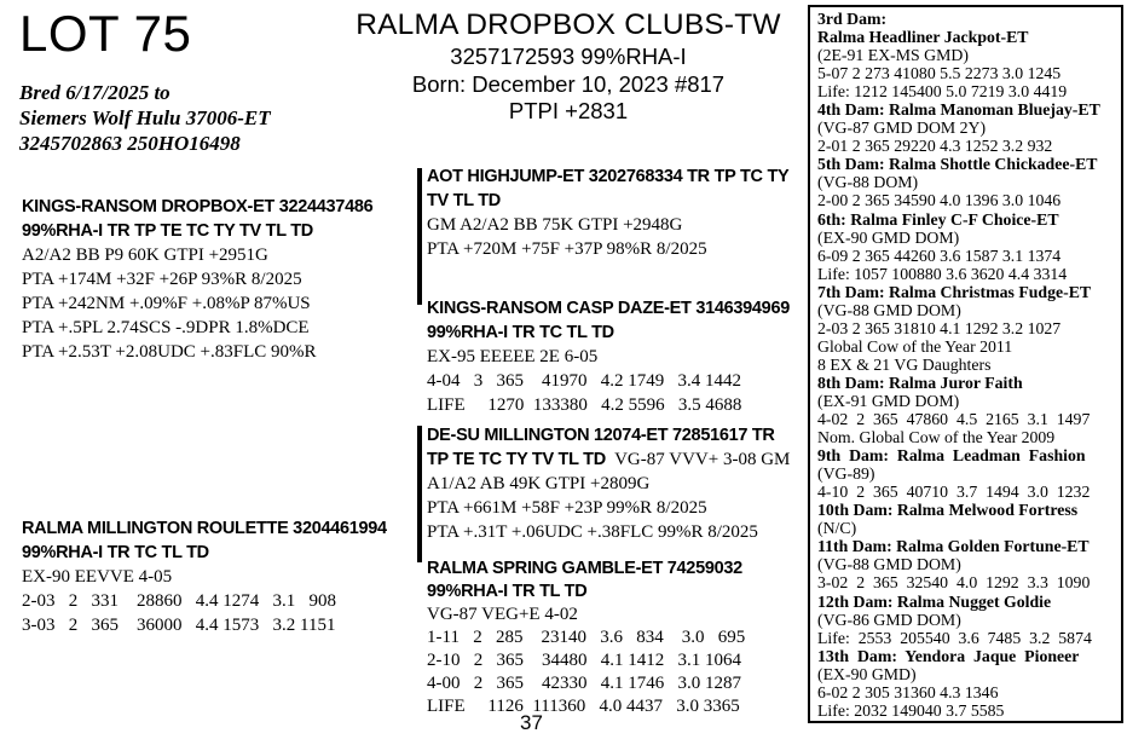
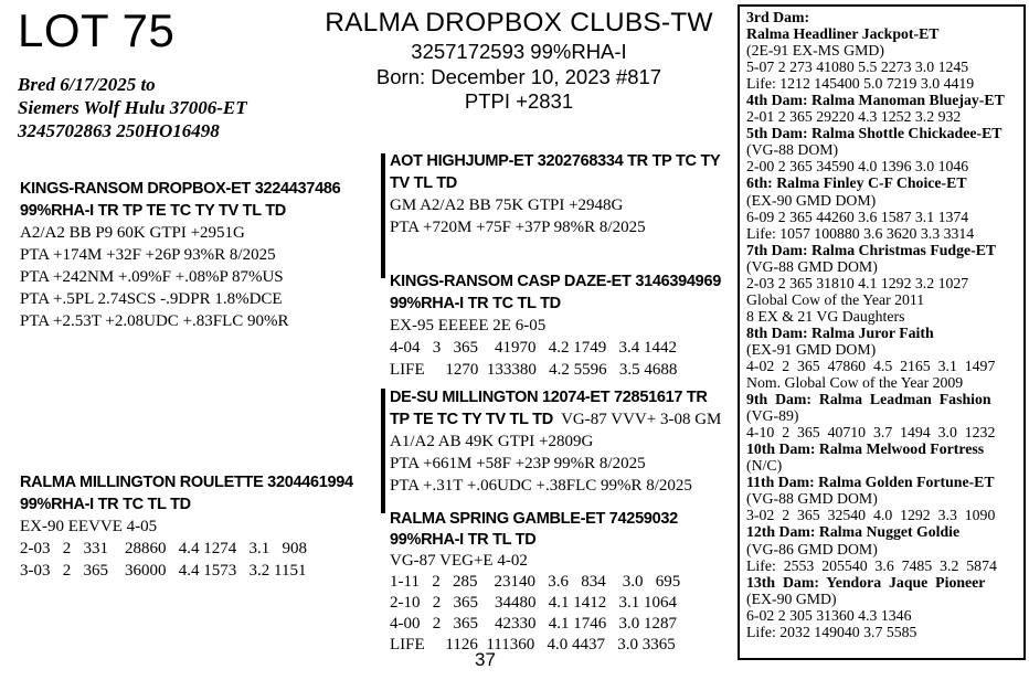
  LOT 75
  Bred 6/17/2025 to
  Siemers Wolf Hulu 37006-ET
  3245702863 250HO16498
  RALMA DROPBOX CLUBS-TW
  3257172593 99%RHA-I
  Born: December 10, 2023 #817
  PTPI +2831
  KINGS-RANSOM DROPBOX-ET 3224437486
  99%RHA-I TR TP TE TC TY TV TL TD
  A2/A2 BB P9 60K GTPI +2951G
  PTA +174M +32F +26P 93%R 8/2025
  PTA +242NM +.09%F +.08%P 87%US
  PTA +.5PL 2.74SCS -.9DPR 1.8%DCE
  PTA +2.53T +2.08UDC +.83FLC 90%R
  RALMA MILLINGTON ROULETTE 3204461994
  99%RHA-I TR TC TL TD
  EX-90 EEVVE 4-05
  2-03 2 331 28860 4.4 1274 3.1 908
  3-03 2 365 36000 4.4 1573 3.2 1151
  AOT HIGHJUMP-ET 3202768334 TR TP TC TY
  TV TL TD
  GM A2/A2 BB 75K GTPI +2948G
  PTA +720M +75F +37P 98%R 8/2025
  KINGS-RANSOM CASP DAZE-ET 3146394969
  99%RHA-I TR TC TL TD
  EX-95 EEEEE 2E 6-05
  4-04 3 365 41970 4.2 1749 3.4 1442
  LIFE 1270 133380 4.2 5596 3.5 4688
  DE-SU MILLINGTON 12074-ET 72851617 TR
  TP TE TC TY TV TL TD VG-87 VVV+ 3-08 GM
  A1/A2 AB 49K GTPI +2809G
  PTA +661M +58F +23P 99%R 8/2025
  PTA +.31T +.06UDC +.38FLC 99%R 8/2025
  RALMA SPRING GAMBLE-ET 74259032
  99%RHA-I TR TL TD
  VG-87 VEG+E 4-02
  1-11 2 285 23140 3.6 834 3.0 695
  2-10 2 365 34480 4.1 1412 3.1 1064
  4-00 2 365 42330 4.1 1746 3.0 1287
  LIFE 1126 111360 4.0 4437 3.0 3365
  3rd Dam:
  Ralma Headliner Jackpot-ET
  (2E-91 EX-MS GMD)
  5-07 2 273 41080 5.5 2273 3.0 1245
  Life: 1212 145400 5.0 7219 3.0 4419
  4th Dam: Ralma Manoman Bluejay-ET
- (VG-87 GMD DOM 2Y)
  2-01 2 365 29220 4.3 1252 3.2 932
  5th Dam: Ralma Shottle Chickadee-ET
  (VG-88 DOM)
  2-00 2 365 34590 4.0 1396 3.0 1046
  6th: Ralma Finley C-F Choice-ET
  (EX-90 GMD DOM)
  6-09 2 365 44260 3.6 1587 3.1 1374
- Life: 1057 100880 3.6 3620 4.4 3314
+ Life: 1057 100880 3.6 3620 3.3 3314
  7th Dam: Ralma Christmas Fudge-ET
  (VG-88 GMD DOM)
  2-03 2 365 31810 4.1 1292 3.2 1027
  Global Cow of the Year 2011
  8 EX & 21 VG Daughters
  8th Dam: Ralma Juror Faith
  (EX-91 GMD DOM)
  4-02 2 365 47860 4.5 2165 3.1 1497
  Nom. Global Cow of the Year 2009
  9th Dam: Ralma Leadman Fashion
  (VG-89)
  4-10 2 365 40710 3.7 1494 3.0 1232
  10th Dam: Ralma Melwood Fortress
  (N/C)
  11th Dam: Ralma Golden Fortune-ET
  (VG-88 GMD DOM)
  3-02 2 365 32540 4.0 1292 3.3 1090
  12th Dam: Ralma Nugget Goldie
  (VG-86 GMD DOM)
  Life: 2553 205540 3.6 7485 3.2 5874
  13th Dam: Yendora Jaque Pioneer
  (EX-90 GMD)
  6-02 2 305 31360 4.3 1346
  Life: 2032 149040 3.7 5585
  37
